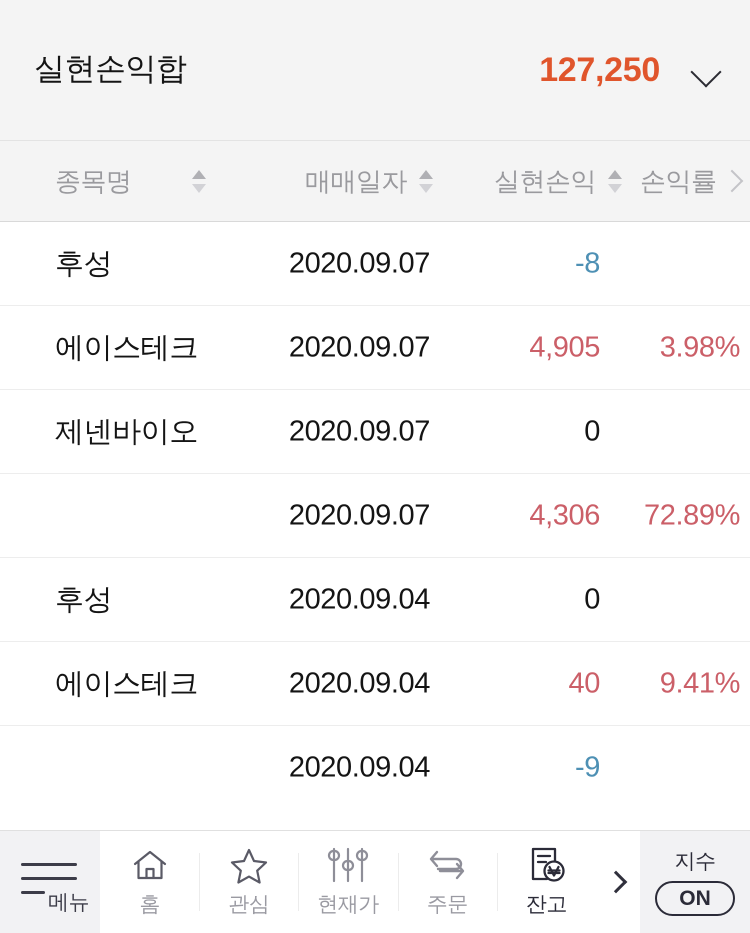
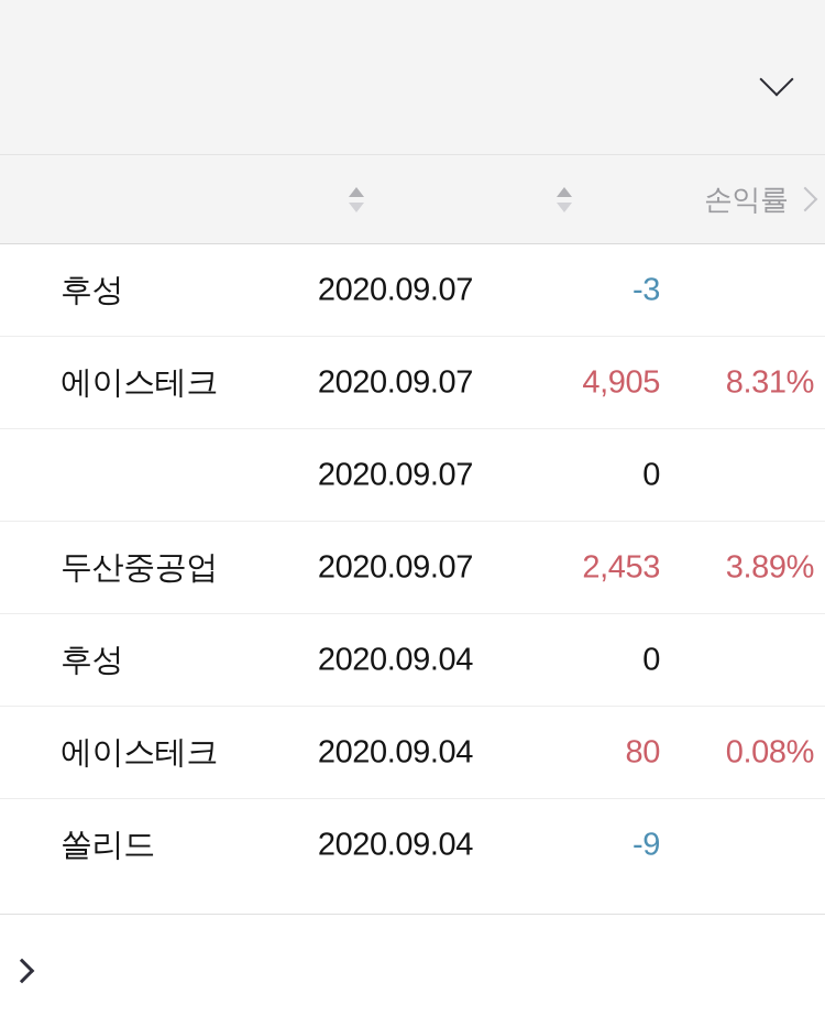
- 실현손익합
- 127,250
- 종목명
- 매매일자
- 실현손익
  손익률
  후성
  2020.09.07
- -8
+ -3
  에이스테크
  2020.09.07
  4,905
- 3.98%
+ 8.31%
- 제넨바이오
  2020.09.07
  0
+ 두산중공업
  2020.09.07
- 4,306
+ 2,453
- 72.89%
+ 3.89%
  후성
  2020.09.04
  0
  에이스테크
  2020.09.04
- 40
+ 80
- 9.41%
+ 0.08%
+ 쏠리드
  2020.09.04
  -9
- 메뉴
- 홈
- 관심
- 현재가
- 주문
- 잔고
- 지수
- ON
